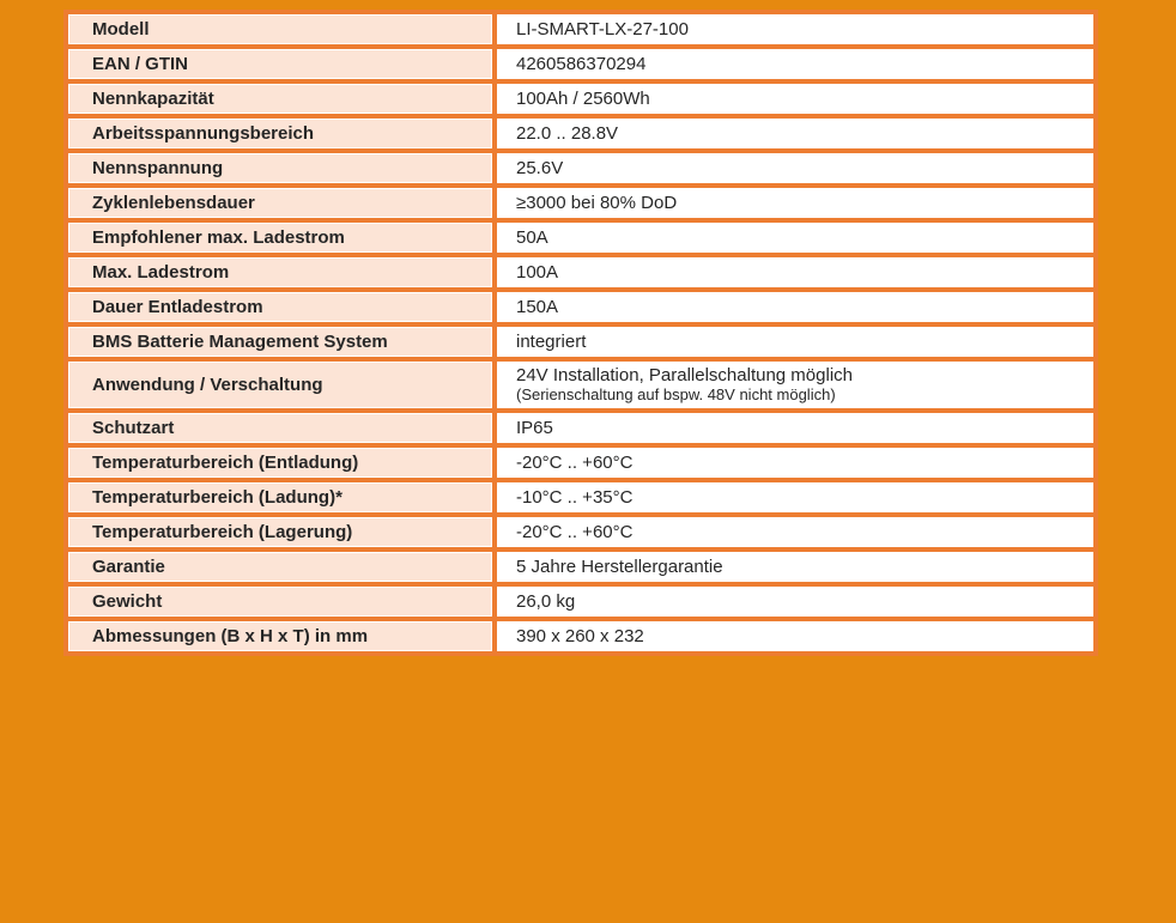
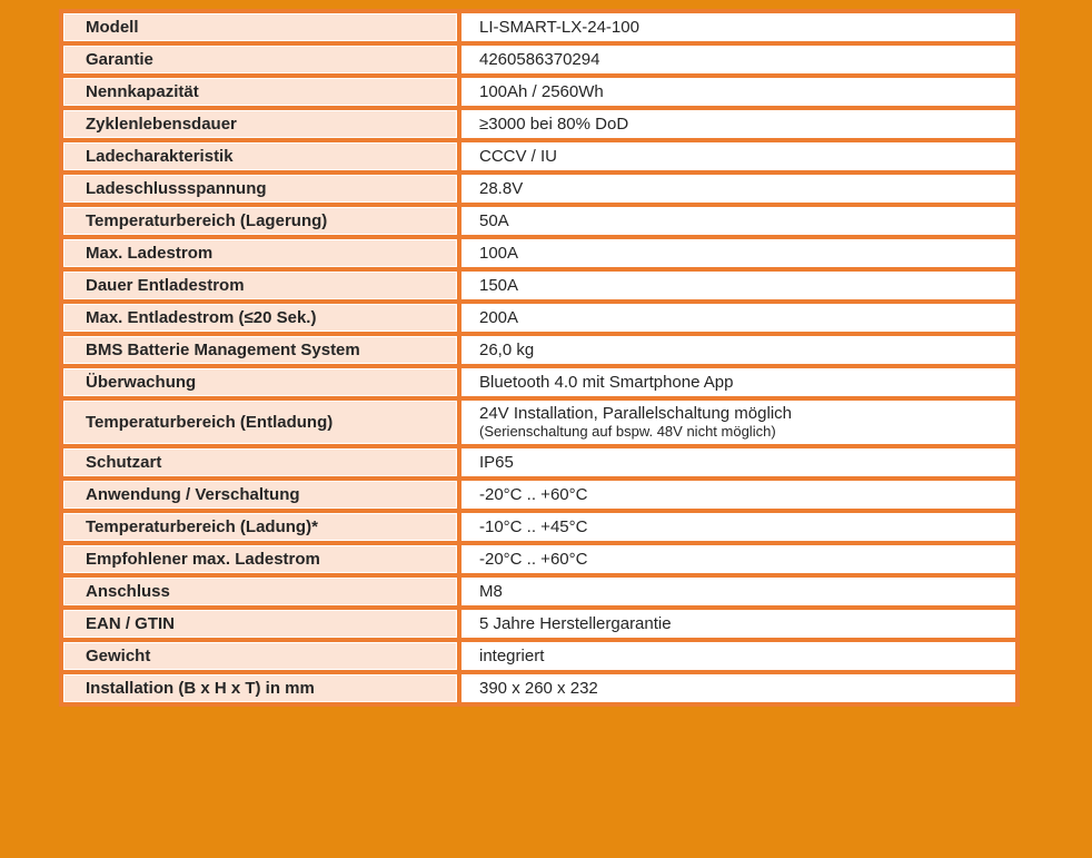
- Modell	LI-SMART-LX-27-100
+ Modell	LI-SMART-LX-24-100
- EAN / GTIN	4260586370294
+ Garantie	4260586370294
  Nennkapazität	100Ah / 2560Wh
- Arbeitsspannungsbereich	22.0 .. 28.8V
- Nennspannung	25.6V
  Zyklenlebensdauer	≥3000 bei 80% DoD
+ Ladecharakteristik	CCCV / IU
+ Ladeschlussspannung	28.8V
- Empfohlener max. Ladestrom	50A
+ Temperaturbereich (Lagerung)	50A
  Max. Ladestrom	100A
  Dauer Entladestrom	150A
+ Max. Entladestrom (≤20 Sek.)	200A
- BMS Batterie Management System	integriert
+ BMS Batterie Management System	26,0 kg
+ Überwachung	Bluetooth 4.0 mit Smartphone App
- Anwendung / Verschaltung	24V Installation, Parallelschaltung möglich(Serienschaltung auf bspw. 48V nicht möglich)
+ Temperaturbereich (Entladung)	24V Installation, Parallelschaltung möglich(Serienschaltung auf bspw. 48V nicht möglich)
  Schutzart	IP65
- Temperaturbereich (Entladung)	-20°C .. +60°C
+ Anwendung / Verschaltung	-20°C .. +60°C
- Temperaturbereich (Ladung)*	-10°C .. +35°C
+ Temperaturbereich (Ladung)*	-10°C .. +45°C
- Temperaturbereich (Lagerung)	-20°C .. +60°C
+ Empfohlener max. Ladestrom	-20°C .. +60°C
+ Anschluss	M8
- Garantie	5 Jahre Herstellergarantie
+ EAN / GTIN	5 Jahre Herstellergarantie
- Gewicht	26,0 kg
+ Gewicht	integriert
- Abmessungen (B x H x T) in mm	390 x 260 x 232
+ Installation (B x H x T) in mm	390 x 260 x 232
